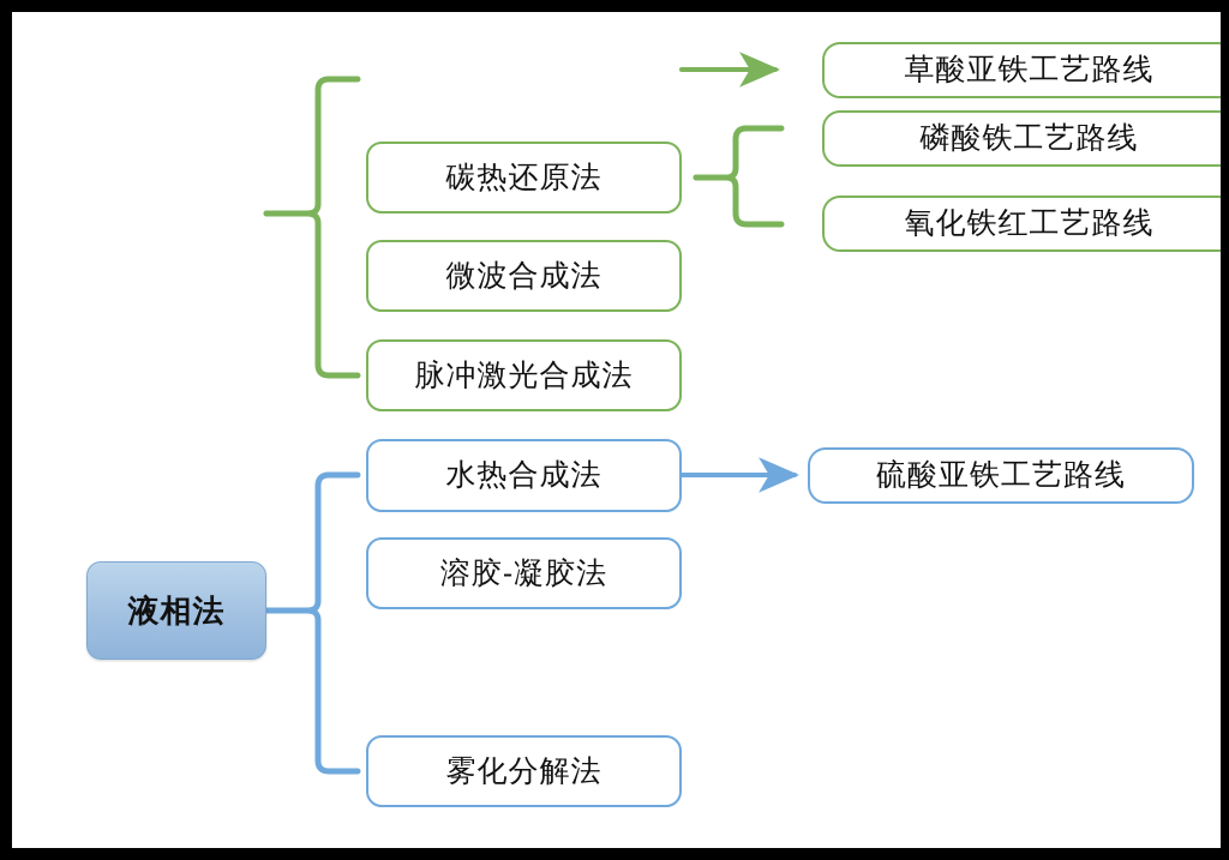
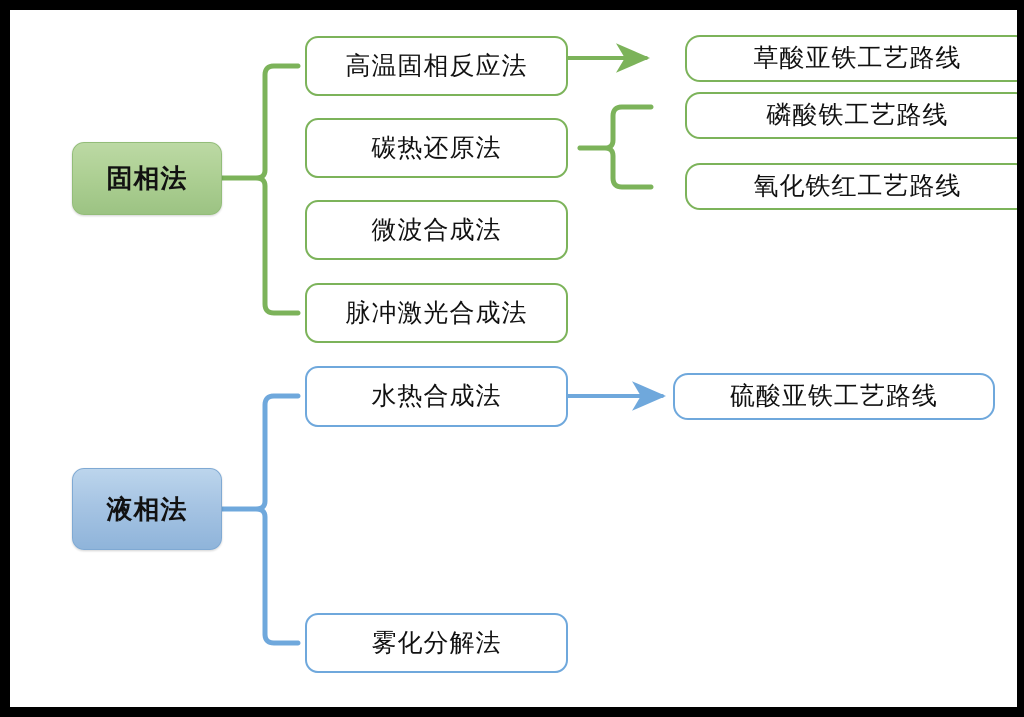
+ 固相法
+ 高温固相反应法
  碳热还原法
  微波合成法
  脉冲激光合成法
  草酸亚铁工艺路线
  磷酸铁工艺路线
  氧化铁红工艺路线
  液相法
  水热合成法
- 溶胶-凝胶法
  雾化分解法
  硫酸亚铁工艺路线
